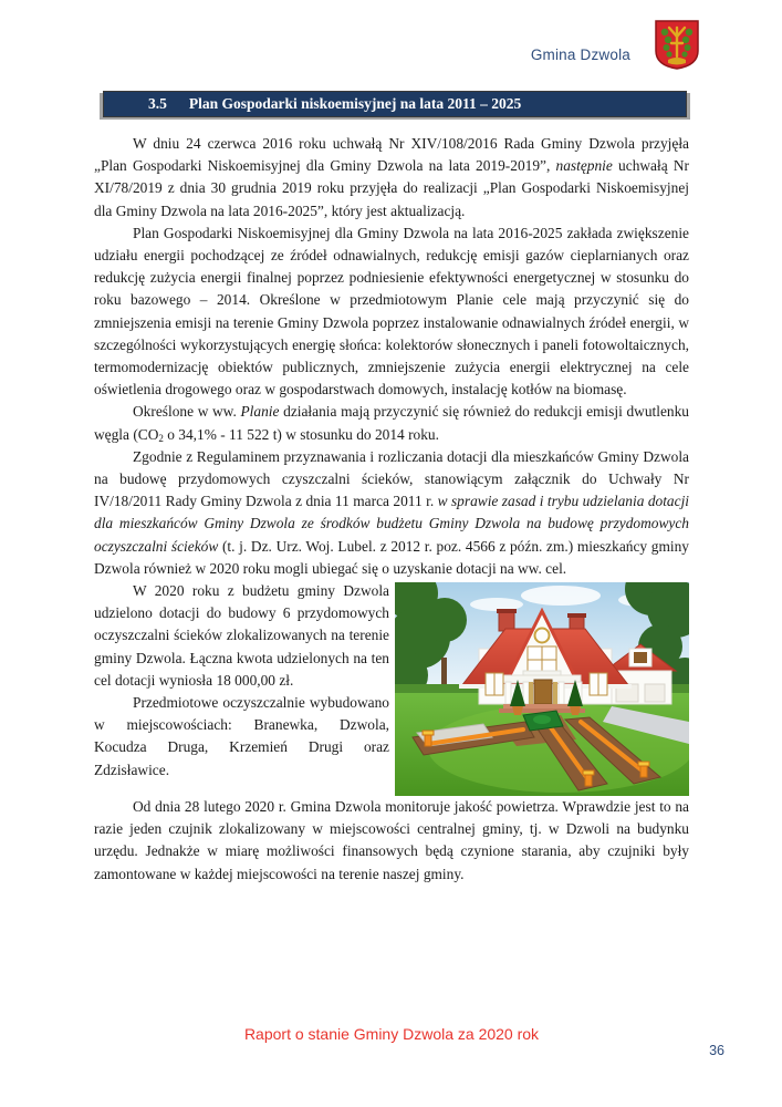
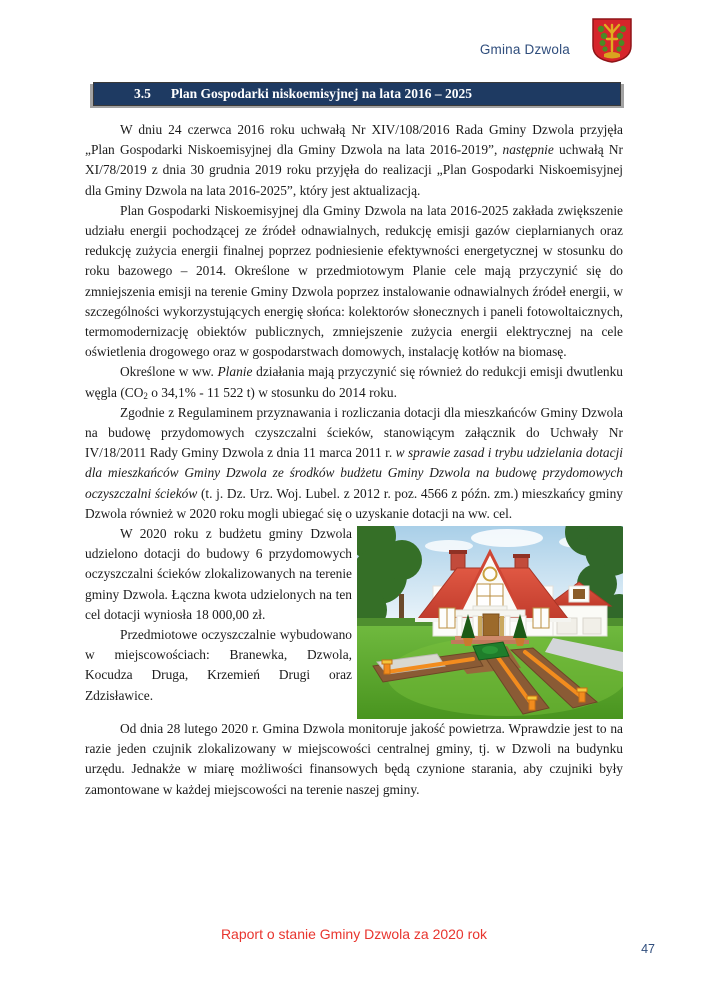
  Gmina Dzwola
  3.5
- Plan Gospodarki niskoemisyjnej na lata 2011 – 2025
+ Plan Gospodarki niskoemisyjnej na lata 2016 – 2025
- W dniu 24 czerwca 2016 roku uchwałą Nr XIV/108/2016 Rada Gminy Dzwola przyjęła „Plan Gospodarki Niskoemisyjnej dla Gminy Dzwola na lata 2019-2019”, następnie uchwałą Nr XI/78/2019 z dnia 30 grudnia 2019 roku przyjęła do realizacji „Plan Gospodarki Niskoemisyjnej dla Gminy Dzwola na lata 2016-2025”, który jest aktualizacją.
+ W dniu 24 czerwca 2016 roku uchwałą Nr XIV/108/2016 Rada Gminy Dzwola przyjęła „Plan Gospodarki Niskoemisyjnej dla Gminy Dzwola na lata 2016-2019”, następnie uchwałą Nr XI/78/2019 z dnia 30 grudnia 2019 roku przyjęła do realizacji „Plan Gospodarki Niskoemisyjnej dla Gminy Dzwola na lata 2016-2025”, który jest aktualizacją.
  Plan Gospodarki Niskoemisyjnej dla Gminy Dzwola na lata 2016-2025 zakłada zwiększenie udziału energii pochodzącej ze źródeł odnawialnych, redukcję emisji gazów cieplarnianych oraz redukcję zużycia energii finalnej poprzez podniesienie efektywności energetycznej w stosunku do roku bazowego – 2014. Określone w przedmiotowym Planie cele mają przyczynić się do zmniejszenia emisji na terenie Gminy Dzwola poprzez instalowanie odnawialnych źródeł energii, w szczególności wykorzystujących energię słońca: kolektorów słonecznych i paneli fotowoltaicznych, termomodernizację obiektów publicznych, zmniejszenie zużycia energii elektrycznej na cele oświetlenia drogowego oraz w gospodarstwach domowych, instalację kotłów na biomasę.
  Określone w ww. Planie działania mają przyczynić się również do redukcji emisji dwutlenku węgla (CO2 o 34,1% - 11 522 t) w stosunku do 2014 roku.
  Zgodnie z Regulaminem przyznawania i rozliczania dotacji dla mieszkańców Gminy Dzwola na budowę przydomowych czyszczalni ścieków, stanowiącym załącznik do Uchwały Nr IV/18/2011 Rady Gminy Dzwola z dnia 11 marca 2011 r. w sprawie zasad i trybu udzielania dotacji dla mieszkańców Gminy Dzwola ze środków budżetu Gminy Dzwola na budowę przydomowych oczyszczalni ścieków (t. j. Dz. Urz. Woj. Lubel. z 2012 r. poz. 4566 z późn. zm.) mieszkańcy gminy Dzwola również w 2020 roku mogli ubiegać się o uzyskanie dotacji na ww. cel.
  W 2020 roku z budżetu gminy Dzwola udzielono dotacji do budowy 6 przydomowych oczyszczalni ścieków zlokalizowanych na terenie gminy Dzwola. Łączna kwota udzielonych na ten cel dotacji wyniosła 18 000,00 zł.
  Przedmiotowe oczyszczalnie wybudowano w miejscowościach: Branewka, Dzwola, Kocudza Druga, Krzemień Drugi oraz Zdzisławice.
  Od dnia 28 lutego 2020 r. Gmina Dzwola monitoruje jakość powietrza. Wprawdzie jest to na razie jeden czujnik zlokalizowany w miejscowości centralnej gminy, tj. w Dzwoli na budynku urzędu. Jednakże w miarę możliwości finansowych będą czynione starania, aby czujniki były zamontowane w każdej miejscowości na terenie naszej gminy.
  Raport o stanie Gminy Dzwola za 2020 rok
- 36
+ 47
